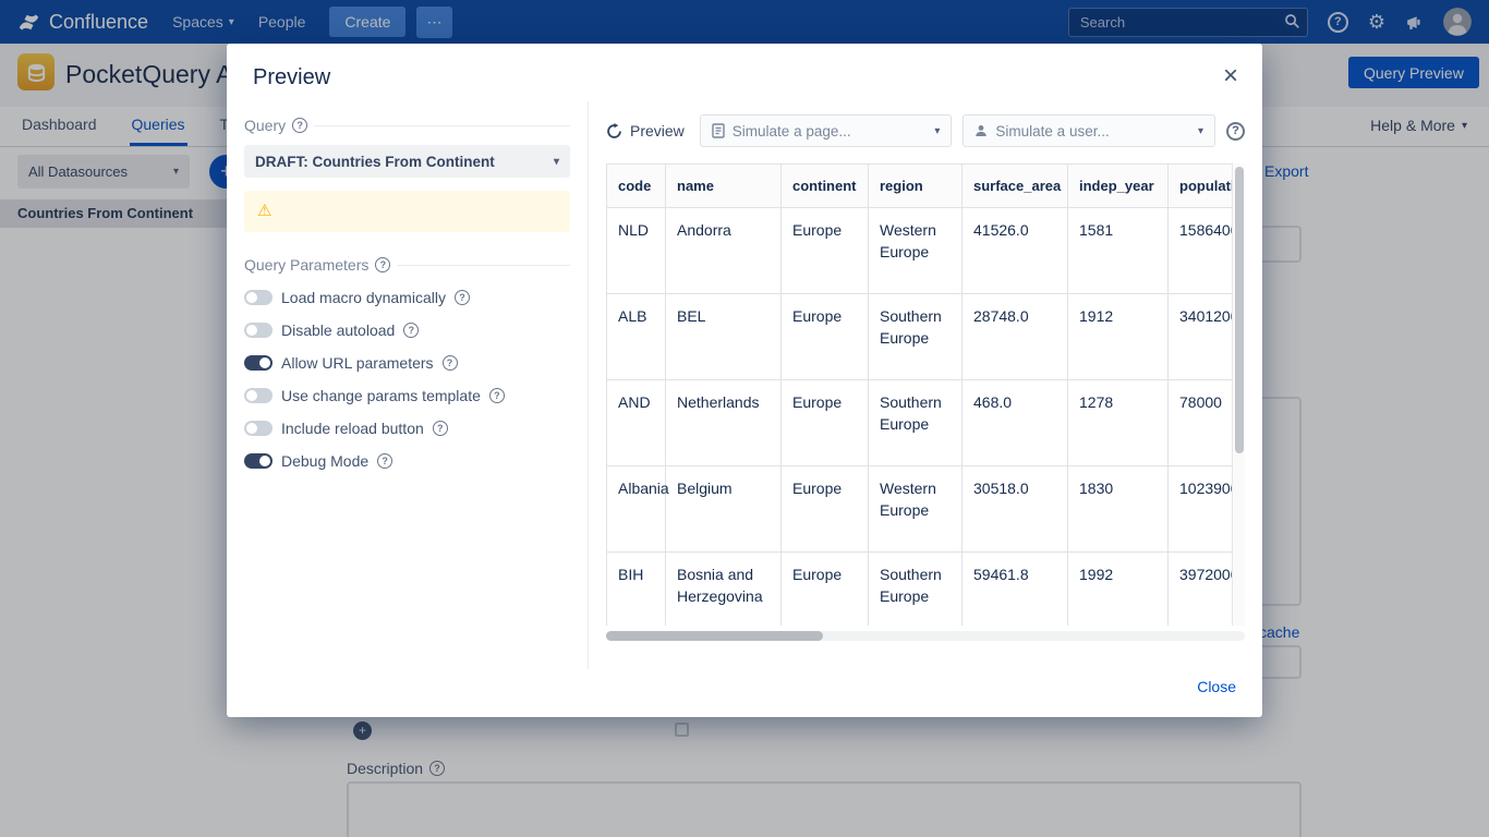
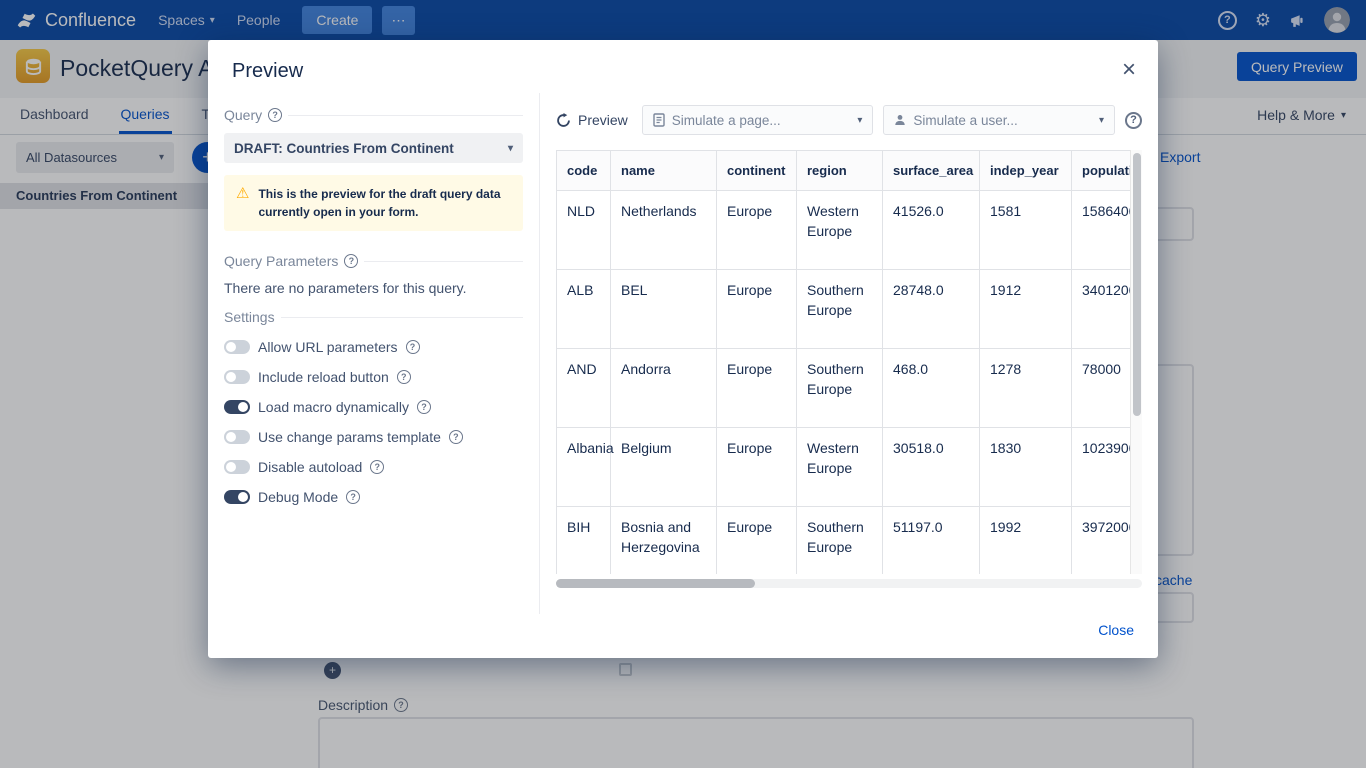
  Confluence
  Spaces
  ▾
  People
  Create
  ⋯
- Search
  ?
  ⚙
  Query Preview
  Dashboard
  Queries
  Help & More
  ▾
  All Datasources
  ▾
  Export
  Countries From Continent
  cache
  +
  Description
  ?
  Preview
  ×
  Query
  ?
  DRAFT: Countries From Continent
  ▾
  ⚠
+ This is the preview for the draft query data currently open in your form.
  Query Parameters
  ?
+ There are no parameters for this query.
+ Settings
- Load macro dynamically
+ Allow URL parameters
  ?
- Disable autoload
+ Include reload button
  ?
- Allow URL parameters
+ Load macro dynamically
  ?
  Use change params template
  ?
- Include reload button
+ Disable autoload
  ?
  Debug Mode
  ?
  Preview
  Simulate a page...
  ▾
  Simulate a user...
  ▾
  ?
  code	name	continent	region	surface_area	indep_year	populat
- NLD	Andorra	Europe	Western Europe	41526.0	1581	158640
+ NLD	Netherlands	Europe	Western Europe	41526.0	1581	158640
  ALB	BEL	Europe	Southern Europe	28748.0	1912	340120
- AND	Netherlands	Europe	Southern Europe	468.0	1278	78000
+ AND	Andorra	Europe	Southern Europe	468.0	1278	78000
  Albania	Belgium	Europe	Western Europe	30518.0	1830	102390
- BIH	Bosnia and Herzegovina	Europe	Southern Europe	59461.8	1992	397200
+ BIH	Bosnia and Herzegovina	Europe	Southern Europe	51197.0	1992	397200
  Close
